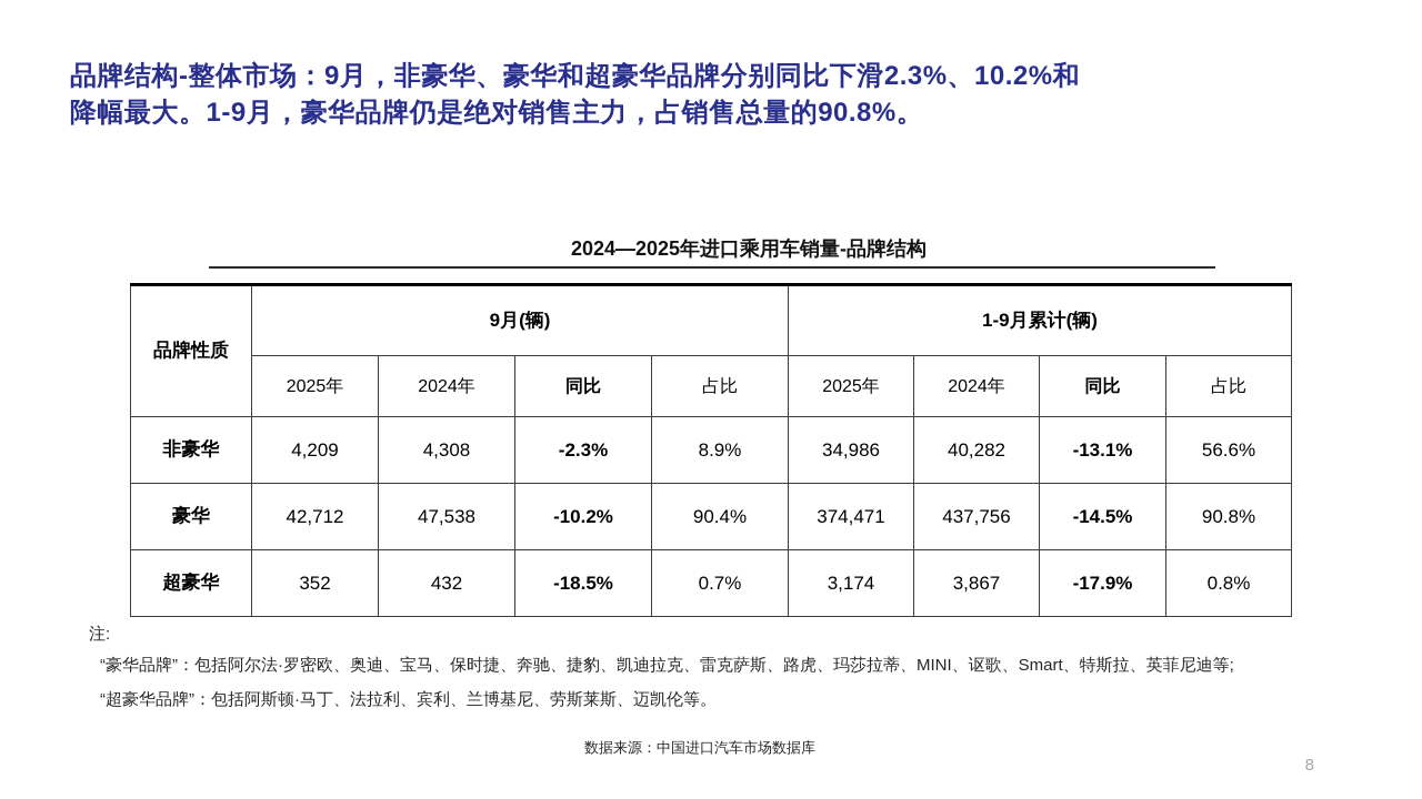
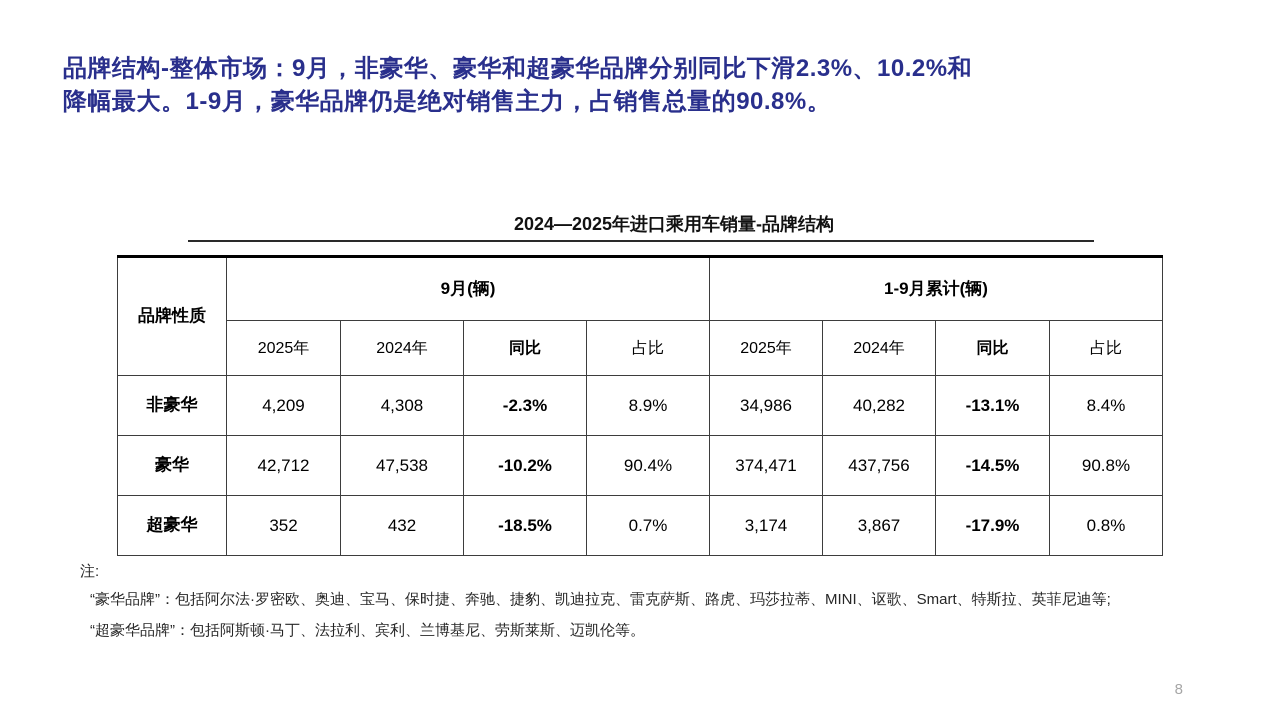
  品牌结构-整体市场：9月，非豪华、豪华和超豪华品牌分别同比下滑2.3%、10.2%和
  降幅最大。1-9月，豪华品牌仍是绝对销售主力，占销售总量的90.8%。
  2024—2025年进口乘用车销量-品牌结构
  品牌性质	9月(辆)	1-9月累计(辆)
  2025年	2024年	同比	占比	2025年	2024年	同比	占比
- 非豪华	4,209	4,308	-2.3%	8.9%	34,986	40,282	-13.1%	56.6%
+ 非豪华	4,209	4,308	-2.3%	8.9%	34,986	40,282	-13.1%	8.4%
  豪华	42,712	47,538	-10.2%	90.4%	374,471	437,756	-14.5%	90.8%
  超豪华	352	432	-18.5%	0.7%	3,174	3,867	-17.9%	0.8%
  注:
  “豪华品牌”：包括阿尔法·罗密欧、奥迪、宝马、保时捷、奔驰、捷豹、凯迪拉克、雷克萨斯、路虎、玛莎拉蒂、MINI、讴歌、Smart、特斯拉、英菲尼迪等;
  “超豪华品牌”：包括阿斯顿·马丁、法拉利、宾利、兰博基尼、劳斯莱斯、迈凯伦等。
- 数据来源：中国进口汽车市场数据库
  8
